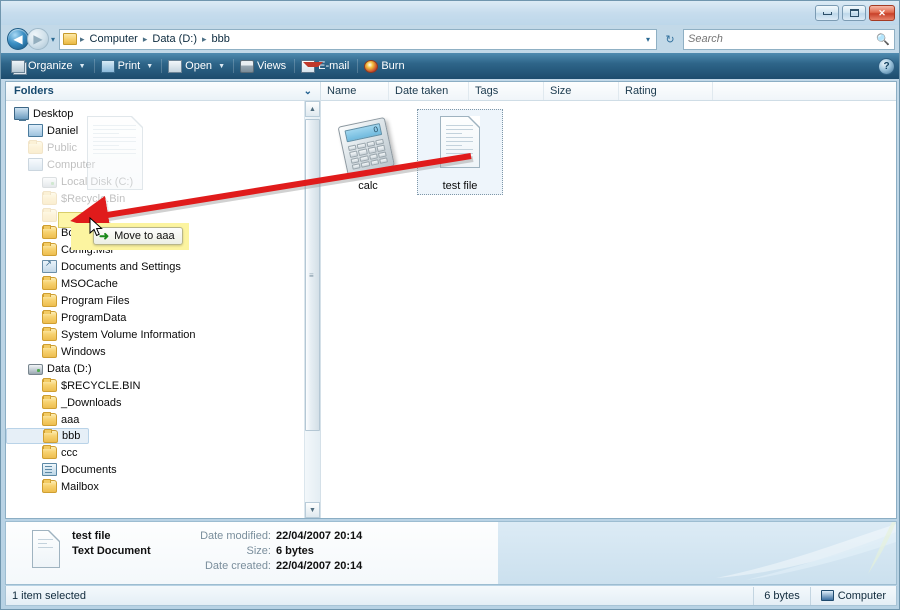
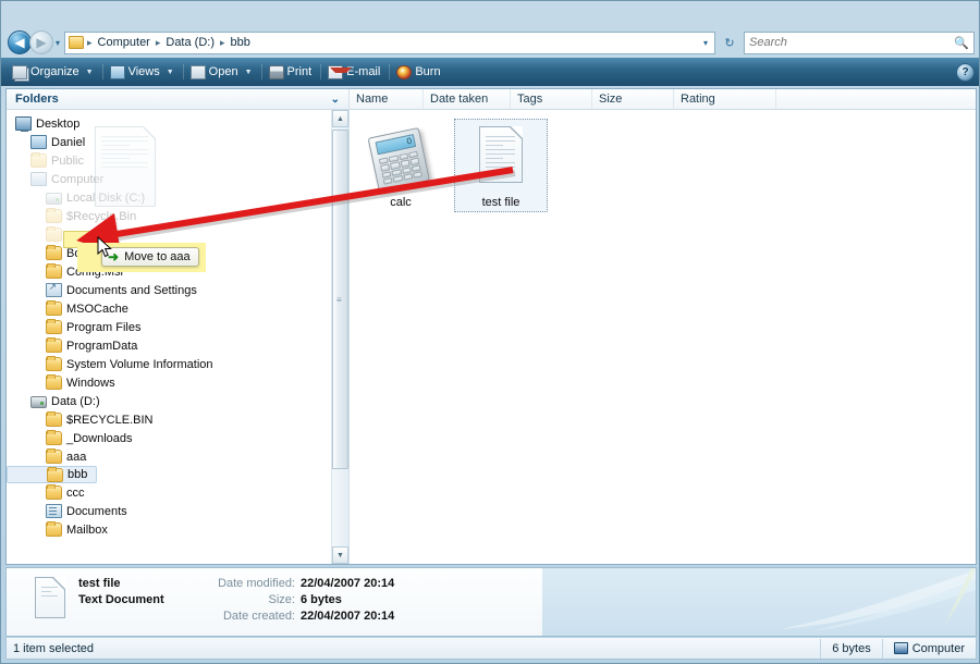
- ✕
  ◀
  ▶
  ▾
  ▸
  Computer
  ▸
  Data (D:)
  ▸
  bbb
  ▾
  ↻
  Search
  🔍
  Organize
- Print
+ Views
  Open
- Views
+ Print
  -mail
  Burn
  ?
  Folders
  ⌄
  Desktop
  Daniel
  Public
  Computer
  Local Disk (C:)
  $Recycle.Bin
  Documents and Settings
  MSOCache
  Program Files
  ProgramData
  System Volume Information
  Windows
  Data (D:)
  $RECYCLE.BIN
  _Downloads
  aaa
  bbb
  ccc
  Documents
  Mailbox
  ≡
  Name
  Date taken
  Tags
  Size
  Rating
  calc
  test file
  ➜
  Move to aaa
  test file
  Text Document
  Date modified:
  22/04/2007 20:14
  Size:
  6 bytes
  Date created:
  22/04/2007 20:14
  1 item selected
  6 bytes
  Computer
